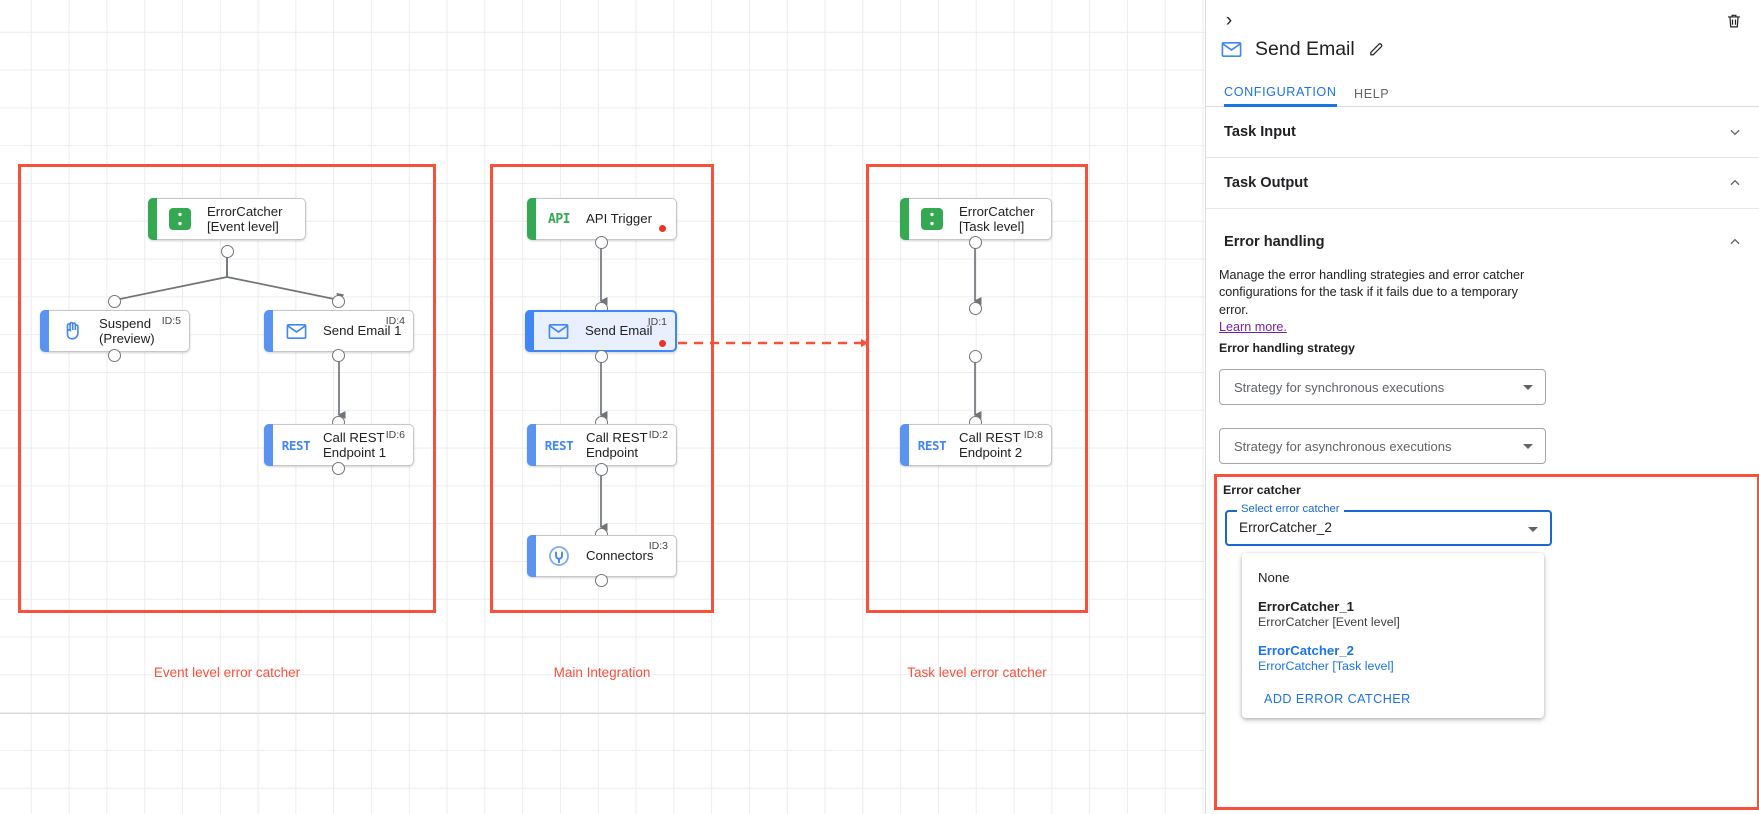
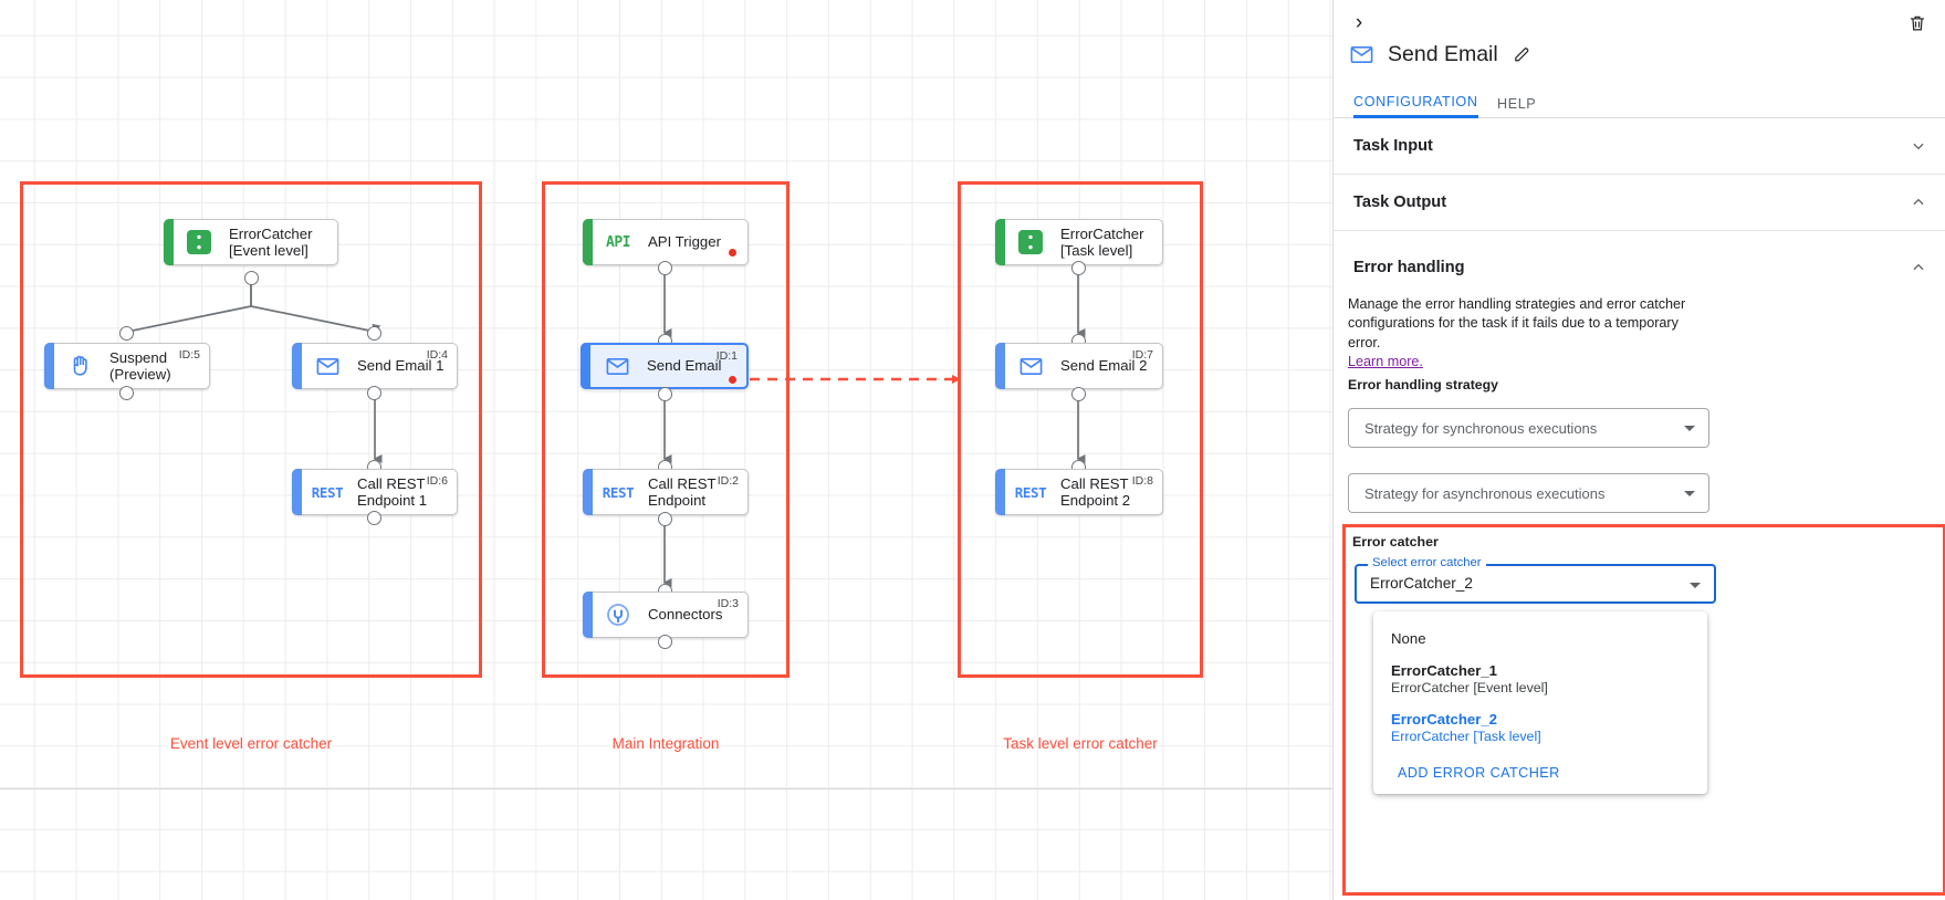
  Event level error catcher
  Main Integration
  Task level error catcher
  ErrorCatcher
  [Event level]
  Suspend
  (Preview)
  ID:5
  Send Email 1
  ID:4
  REST
  Call REST
  Endpoint 1
  ID:6
  API
  API Trigger
  Send Email
  ID:1
  REST
  Call REST
  Endpoint
  ID:2
  Connectors
  ID:3
  ErrorCatcher
  [Task level]
+ Send Email 2
+ ID:7
  REST
  Call REST
  Endpoint 2
  ID:8
  ›
  Send Email
  CONFIGURATION
  HELP
  Task Input
  Task Output
  Error handling
  Manage the error handling strategies and error catcher configurations for the task if it fails due to a temporary error.
  Learn more.
  Error handling strategy
  Strategy for synchronous executions
  Strategy for asynchronous executions
  Error catcher
  Select error catcher
  ErrorCatcher_2
  None
  ErrorCatcher_1
  ErrorCatcher [Event level]
  ErrorCatcher_2
  ErrorCatcher [Task level]
  ADD ERROR CATCHER
